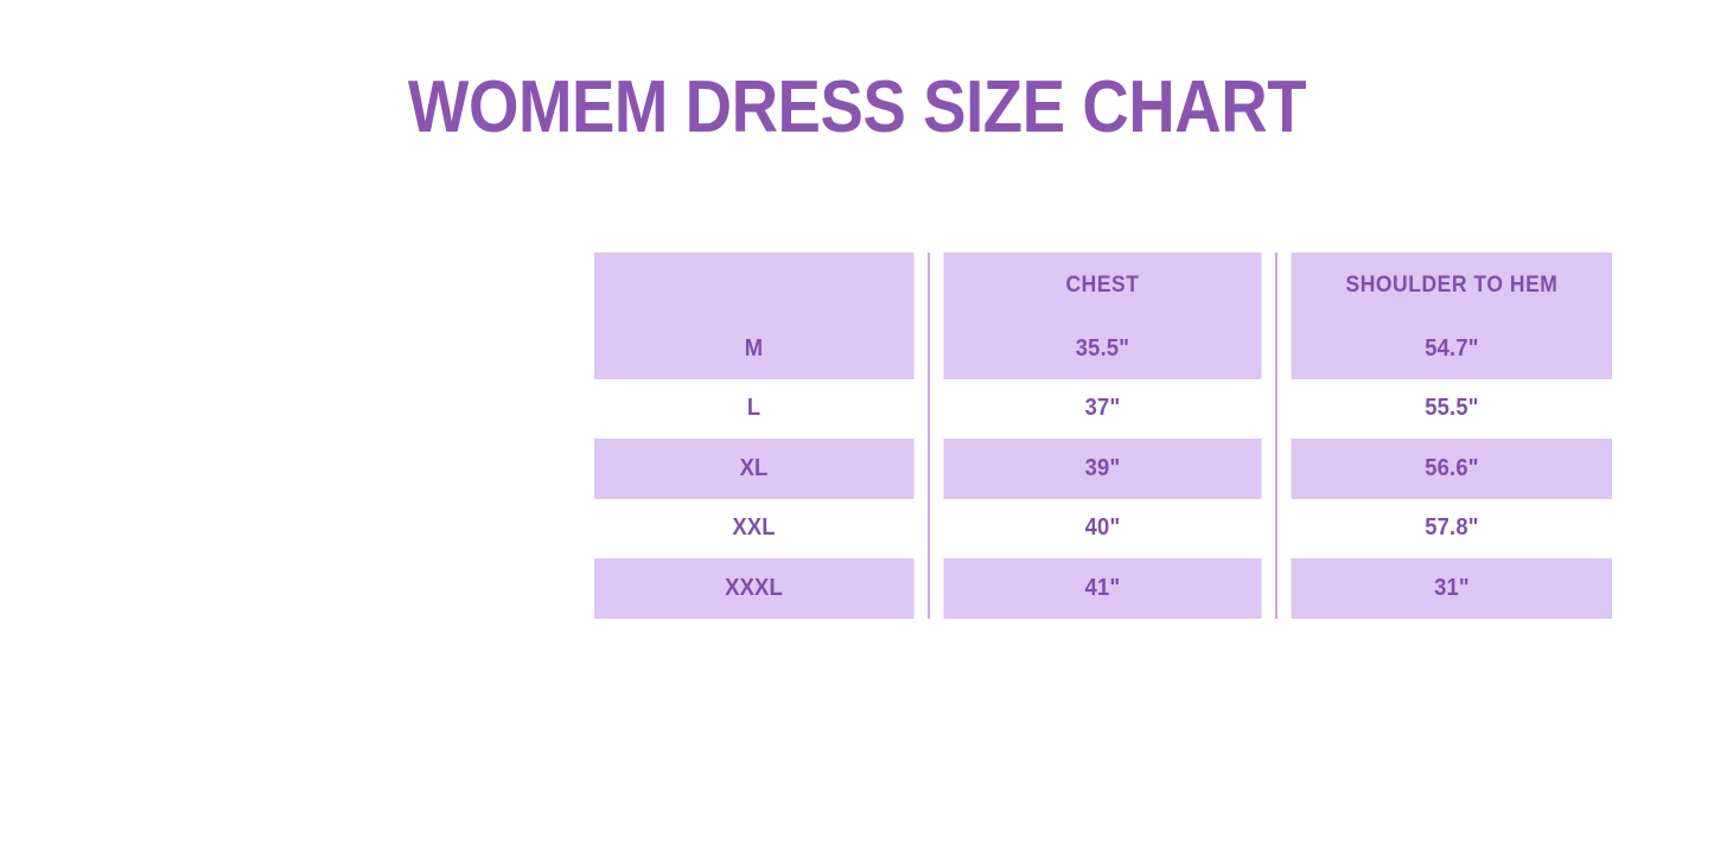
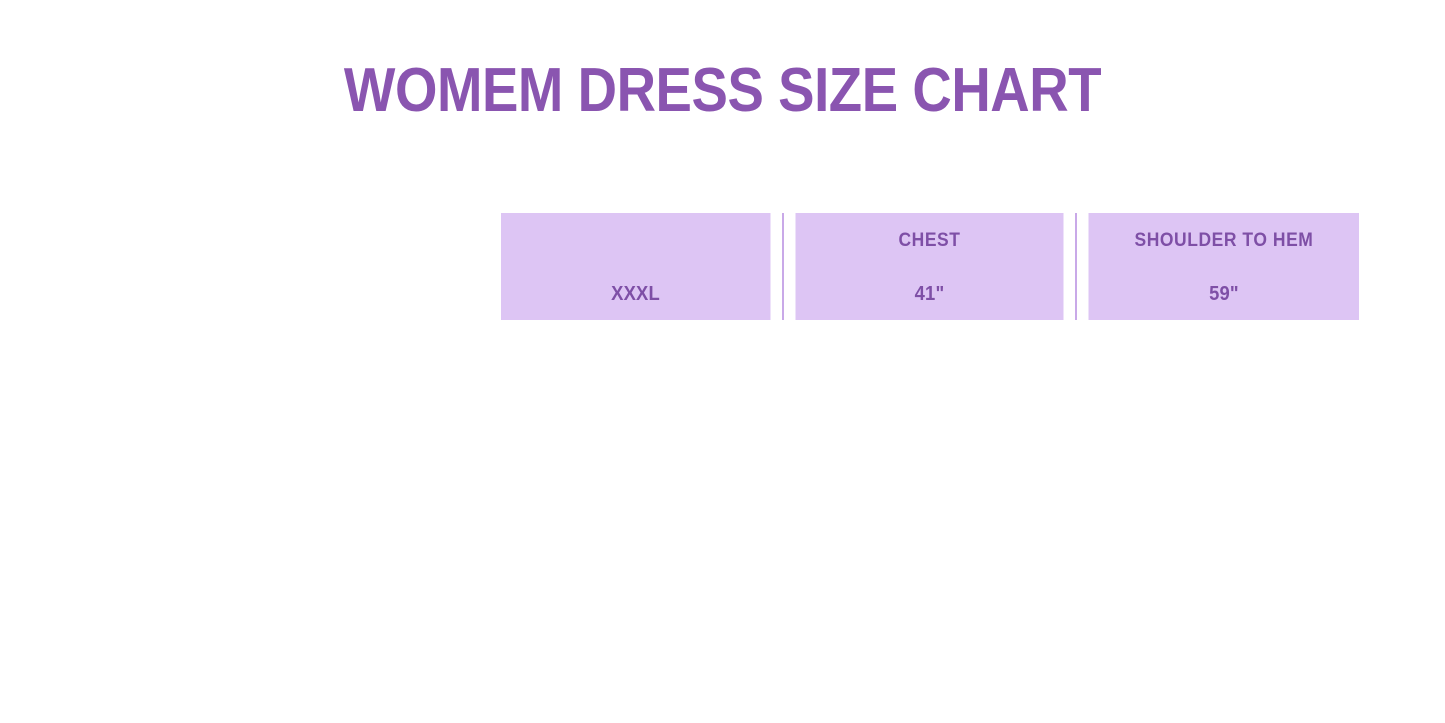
  WOMEM DRESS SIZE CHART
  	CHEST	SHOULDER TO HEM
- M	35.5"	54.7"
- L	37"	55.5"
- XL	39"	56.6"
- XXL	40"	57.8"
- XXXL	41"	31"
+ XXXL	41"	59"
